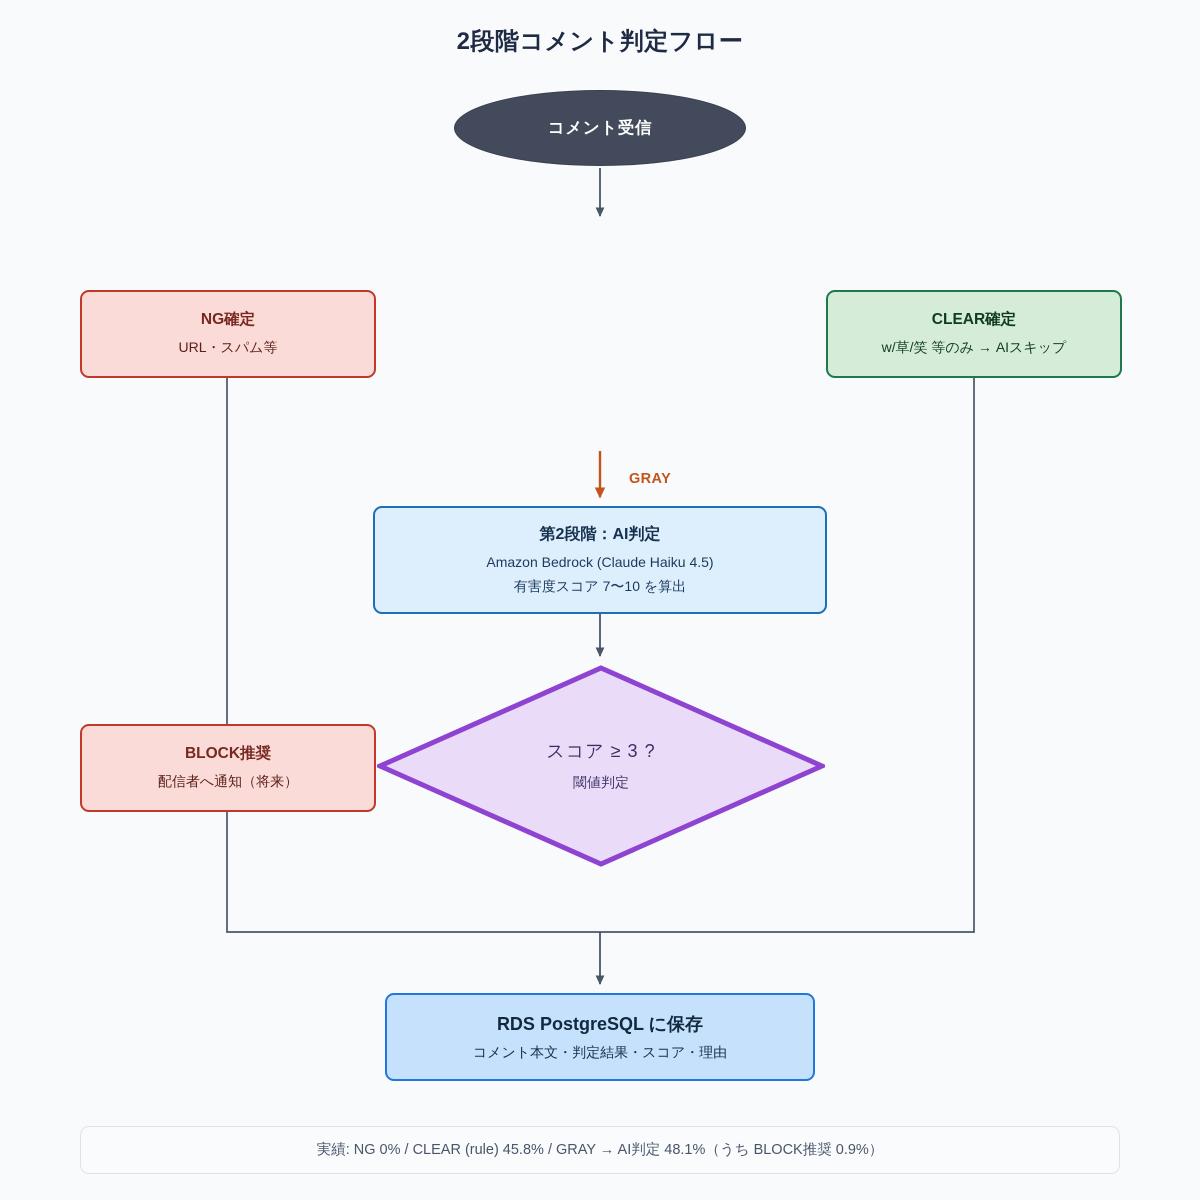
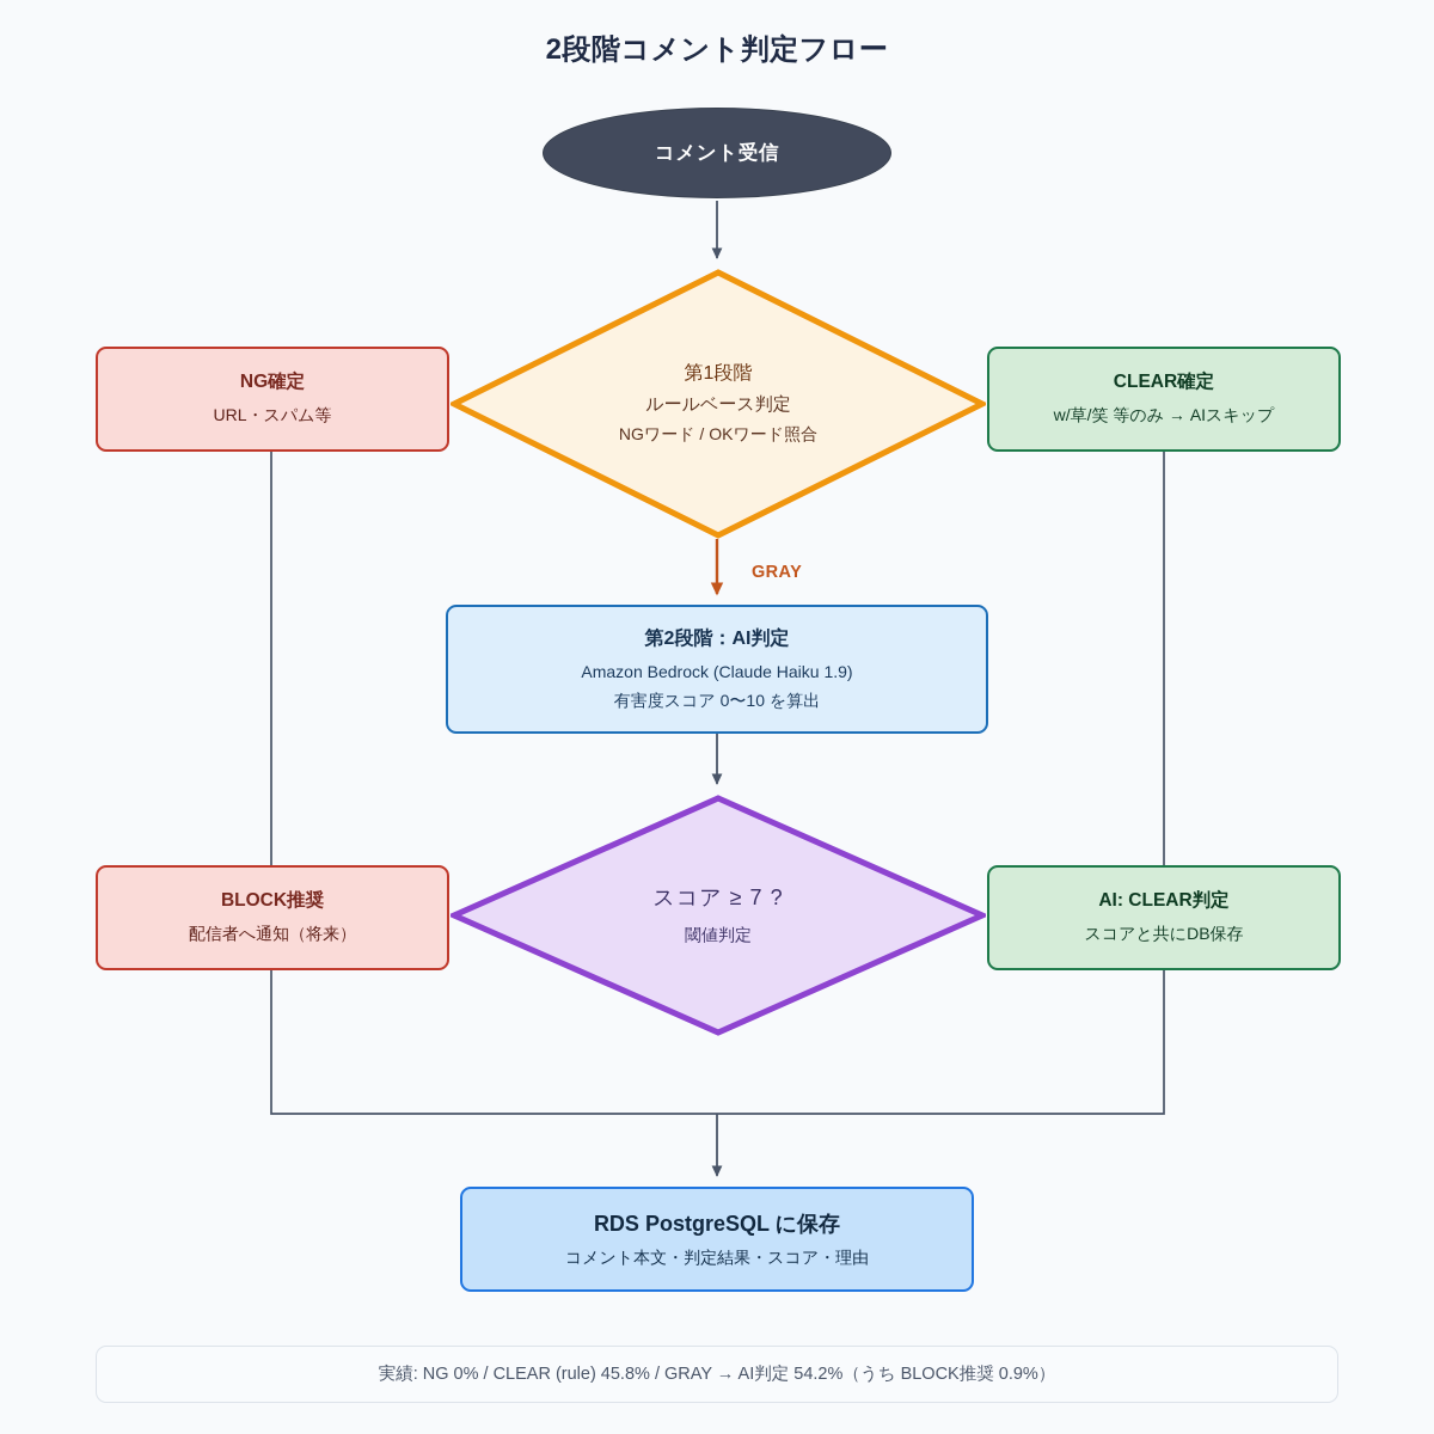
  2段階コメント判定フロー
  コメント受信
+ 第1段階
+ ルールベース判定
+ NGワード / OKワード照合
  NG確定
  URL・スパム等
  CLEAR確定
  w/草/笑 等のみ → AIスキップ
  GRAY
  第2段階：AI判定
- Amazon Bedrock (Claude Haiku 4.5)
+ Amazon Bedrock (Claude Haiku 1.9)
- 有害度スコア 7〜10 を算出
+ 有害度スコア 0〜10 を算出
- スコア ≥ 3 ?
+ スコア ≥ 7 ?
  閾値判定
  BLOCK推奨
  配信者へ通知（将来）
+ AI: CLEAR判定
+ スコアと共にDB保存
  RDS PostgreSQL に保存
  コメント本文・判定結果・スコア・理由
- 実績: NG 0% / CLEAR (rule) 45.8% / GRAY → AI判定 48.1%（うち BLOCK推奨 0.9%）
+ 実績: NG 0% / CLEAR (rule) 45.8% / GRAY → AI判定 54.2%（うち BLOCK推奨 0.9%）
